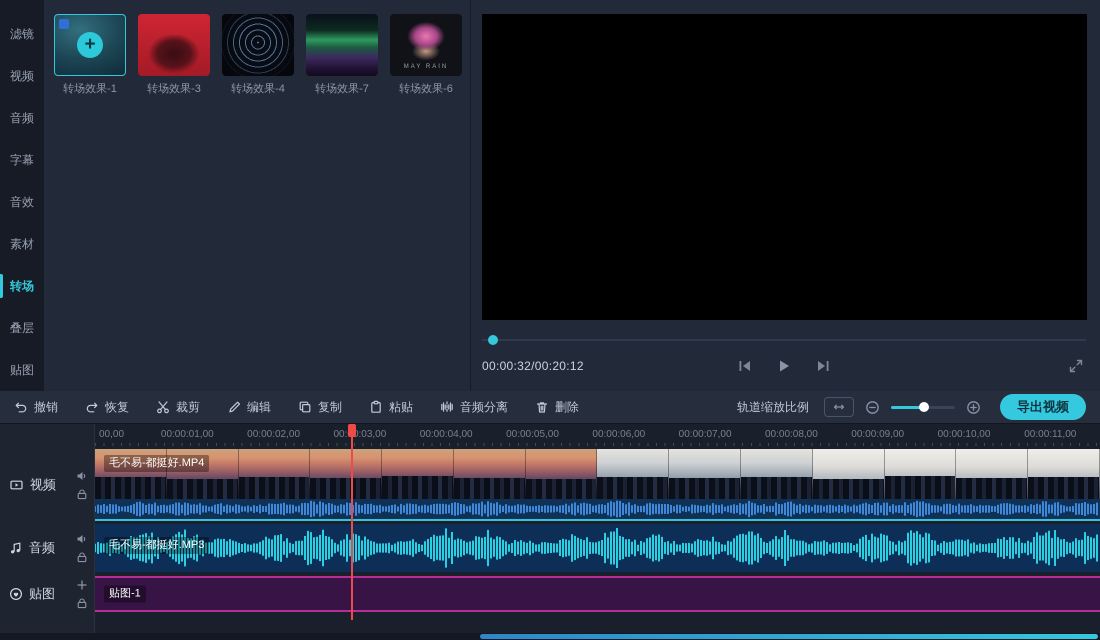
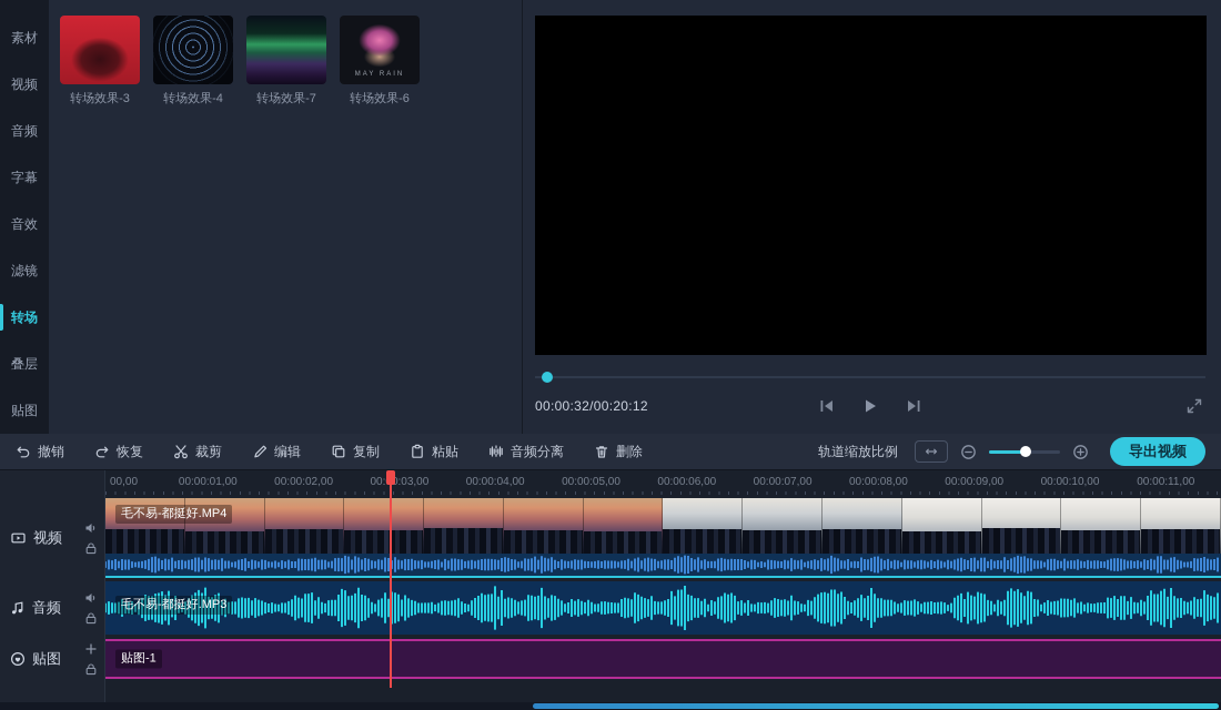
- 滤镜
+ 素材
  视频
  音频
  字幕
  音效
- 素材
+ 滤镜
  转场
  叠层
  贴图
- +
- 转场效果-1
  转场效果-3
  转场效果-4
  转场效果-7
  转场效果-6
  00:00:32/00:20:12
  撤销
  恢复
  裁剪
  编辑
  复制
  粘贴
  音频分离
  删除
  轨道缩放比例
  导出视频
  00,00
  00:00:01,00
  00:00:02,00
  00::03,00
  00:00:04,00
  00:00:05,00
  00:00:06,00
  00:00:07,00
  00:00:08,00
  00:00:09,00
  00:00:10,00
  00:00:11,00
  视频
  音频
  贴图
  毛不易-都挺好.MP4
  毛不易-都挺好.MP3
  贴图-1
